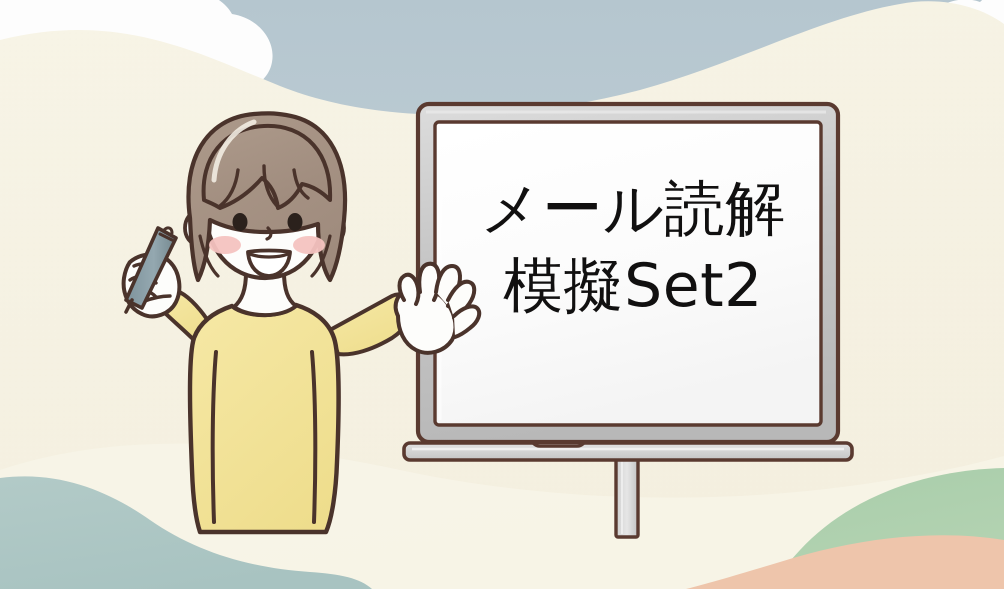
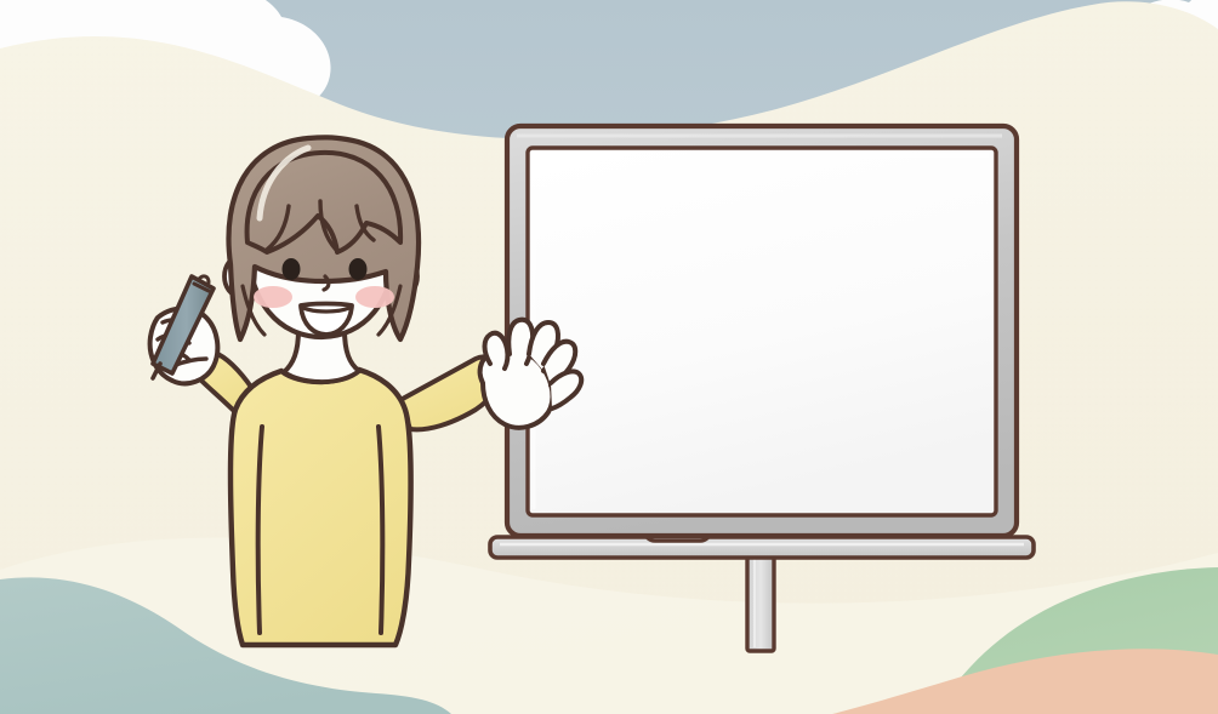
- メール読解
- 模擬Set2
